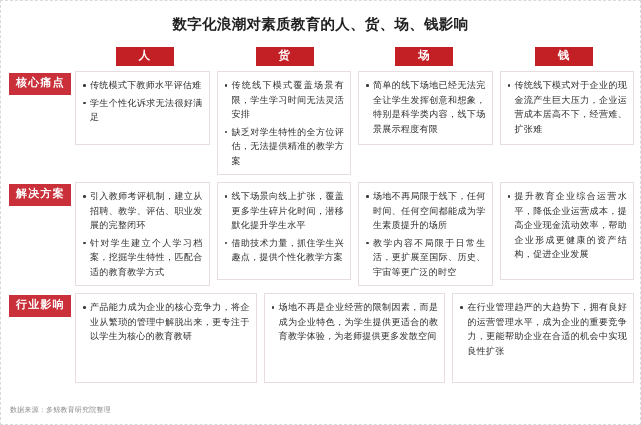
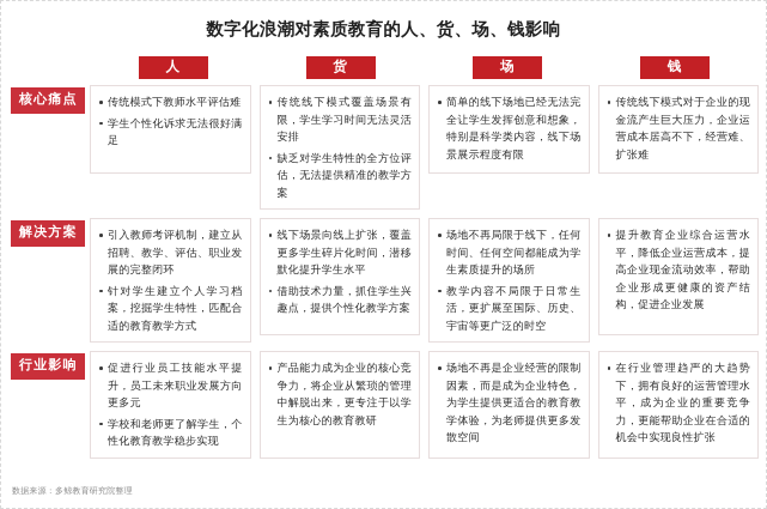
  数字化浪潮对素质教育的人、货、场、钱影响
  人
  货
  场
  钱
  核心痛点
  传统模式下教师水平评估难
  学生个性化诉求无法很好满足
  传统线下模式覆盖场景有限，学生学习时间无法灵活安排
  缺乏对学生特性的全方位评估，无法提供精准的教学方案
  简单的线下场地已经无法完全让学生发挥创意和想象，特别是科学类内容，线下场景展示程度有限
  传统线下模式对于企业的现金流产生巨大压力，企业运营成本居高不下，经营难、扩张难
  解决方案
  引入教师考评机制，建立从招聘、教学、评估、职业发展的完整闭环
  针对学生建立个人学习档案，挖掘学生特性，匹配合适的教育教学方式
  线下场景向线上扩张，覆盖更多学生碎片化时间，潜移默化提升学生水平
  借助技术力量，抓住学生兴趣点，提供个性化教学方案
  场地不再局限于线下，任何时间、任何空间都能成为学生素质提升的场所
  教学内容不局限于日常生活，更扩展至国际、历史、宇宙等更广泛的时空
  提升教育企业综合运营水平，降低企业运营成本，提高企业现金流动效率，帮助企业形成更健康的资产结构，促进企业发展
  行业影响
+ 促进行业员工技能水平提升，员工未来职业发展方向更多元
+ 学校和老师更了解学生，个性化教育教学稳步实现
  产品能力成为企业的核心竞争力，将企业从繁琐的管理中解脱出来，更专注于以学生为核心的教育教研
  场地不再是企业经营的限制因素，而是成为企业特色，为学生提供更适合的教育教学体验，为老师提供更多发散空间
  在行业管理趋严的大趋势下，拥有良好的运营管理水平，成为企业的重要竞争力，更能帮助企业在合适的机会中实现良性扩张
